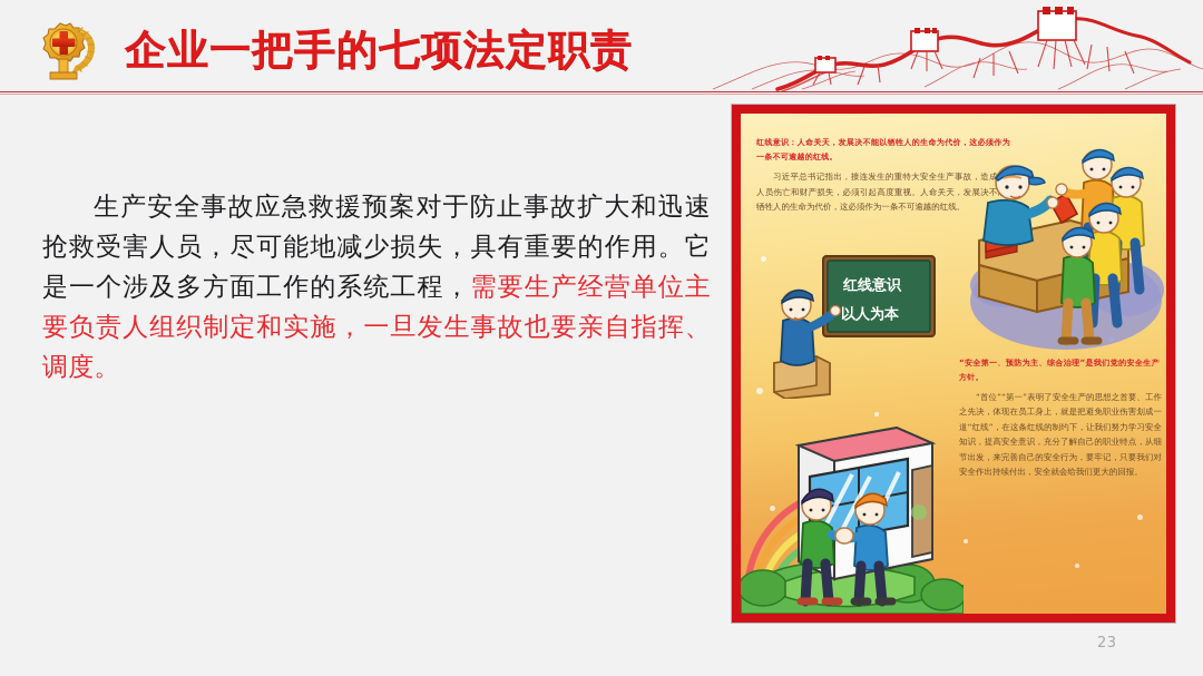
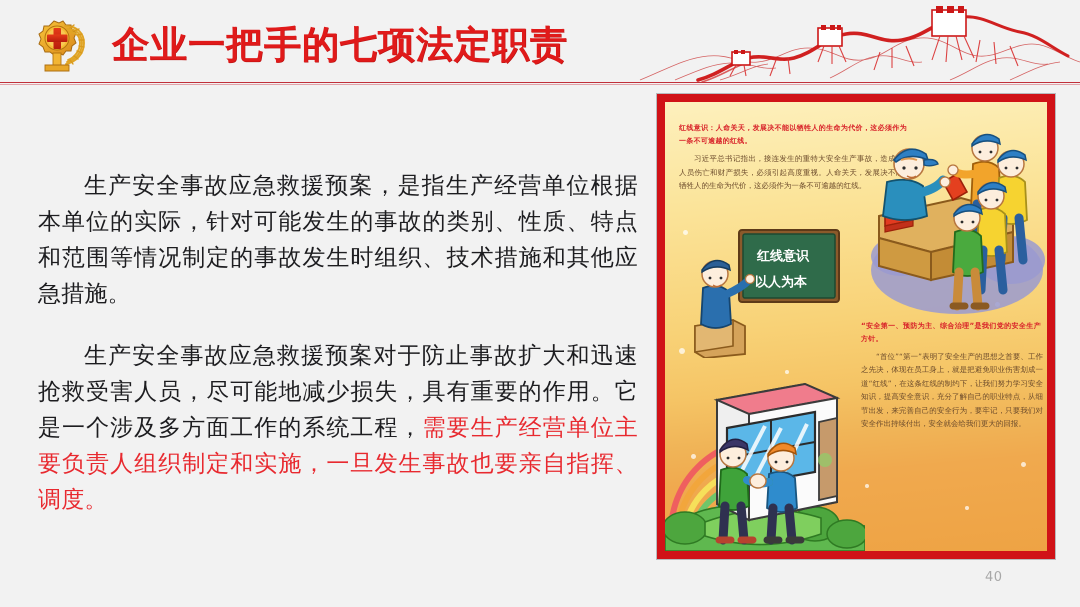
  企业一把手的七项法定职责
+ 生产安全事故应急救援预案，是指生产经营单位根据本单位的实际，针对可能发生的事故的类别、性质、特点和范围等情况制定的事故发生时组织、技术措施和其他应急措施。
  生产安全事故应急救援预案对于防止事故扩大和迅速抢救受害人员，尽可能地减少损失，具有重要的作用。它是一个涉及多方面工作的系统工程，需要生产经营单位主要负责人组织制定和实施，一旦发生事故也要亲自指挥、调度。
  红线意识：人命关天，发展决不能以牺牲人的生命为代价，这必须作为一条不可逾越的红线。
  习近平总书记指出，接连发生的重特大安全生产事故，造成人员伤亡和财产损失，必须引起高度重视。人命关天，发展决不牺牲人的生命为代价，这必须作为一条不可逾越的红线。
  “安全第一、预防为主、综合治理”是我们党的安全生产方针。
  “首位”“第一”表明了安全生产的思想之首要、工作之先决，体现在员工身上，就是把避免职业伤害划成一道“红线”，在这条红线的制约下，让我们努力学习安全知识，提高安全意识，充分了解自己的职业特点，从细节出发，来完善自己的安全行为，要牢记，只要我们对安全作出持续付出，安全就会给我们更大的回报。
  红线意识
  以人为本
- 23
+ 40
